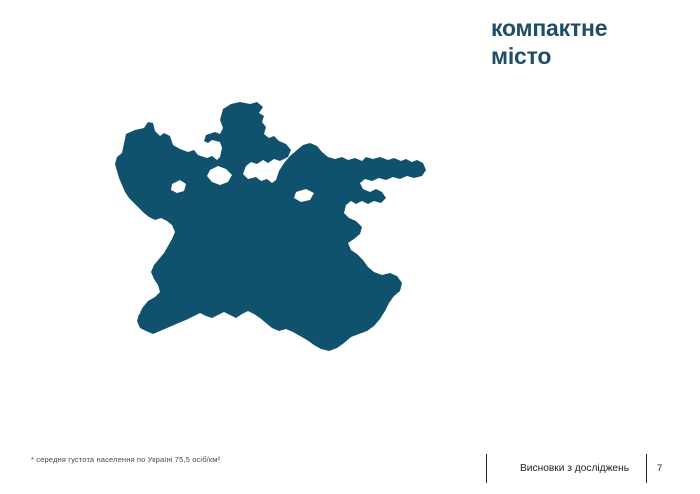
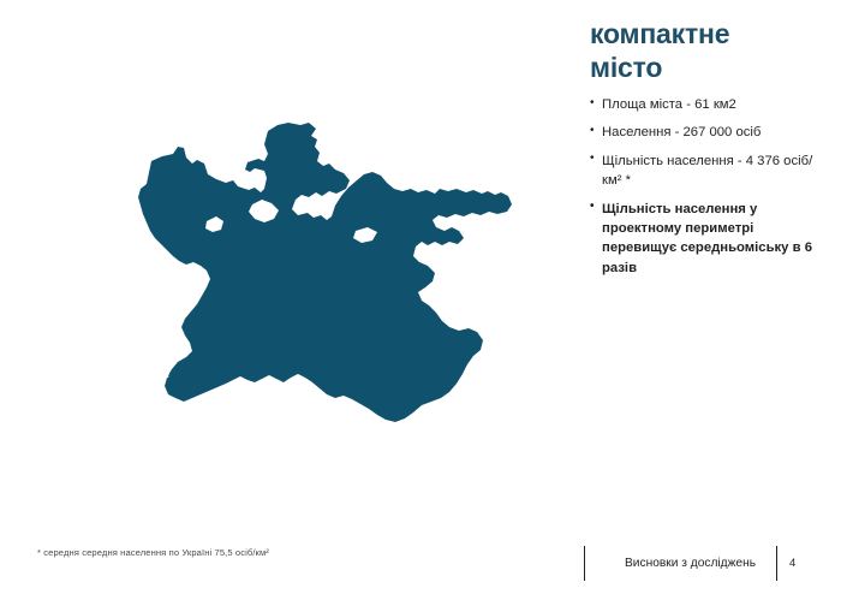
  компактне
  місто
+ Площа міста - 61 км2
+ Населення - 267 000 осіб
+ Щільність населення - 4 376 осіб/км² *
+ Щільність населення у проектному периметрі перевищує середньоміську в 6 разів
- * середня густота населення по Україні 75,5 осіб/км²
+ * середня середня населення по Україні 75,5 осіб/км²
  Висновки з досліджень
- 7
+ 4
